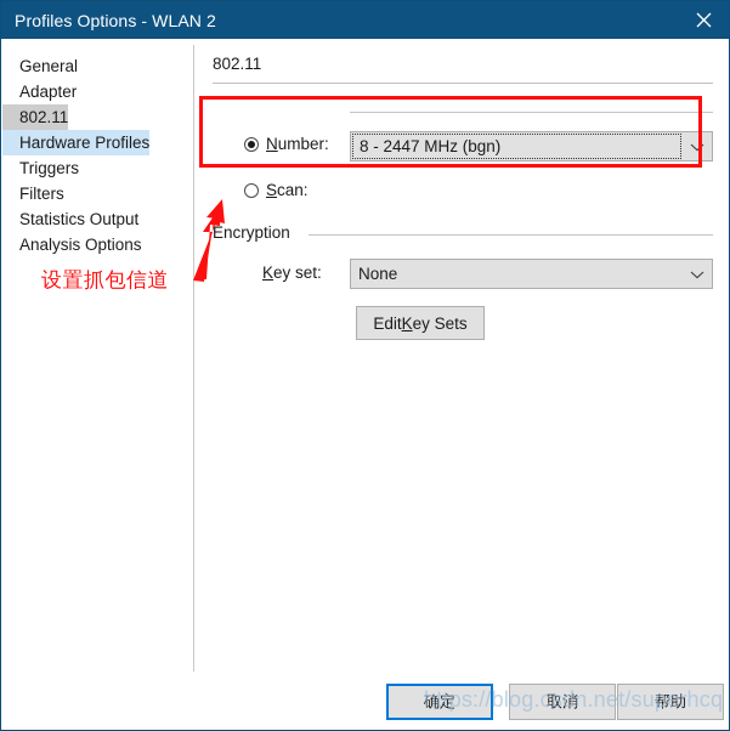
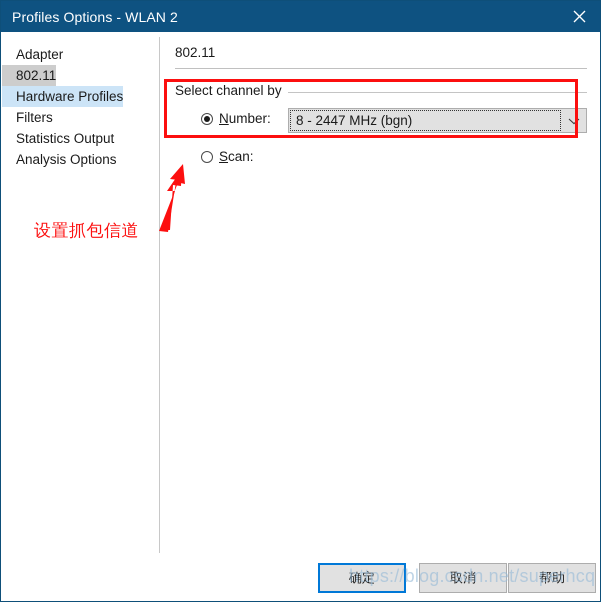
  Profiles Options - WLAN 2
- General
  Adapter
  802.11
  Hardware Profiles
- Triggers
  Filters
  Statistics Output
  Analysis Options
  802.11
+ Select channel by
  Number:
  8 - 2447 MHz (bgn)
  Scan:
- Encryption
- Key set:
- None
- Edit
- K
- ey Sets
  确定
  取消
  帮助
  设置抓包信道
  https://blog.csdn.net/superhcq
